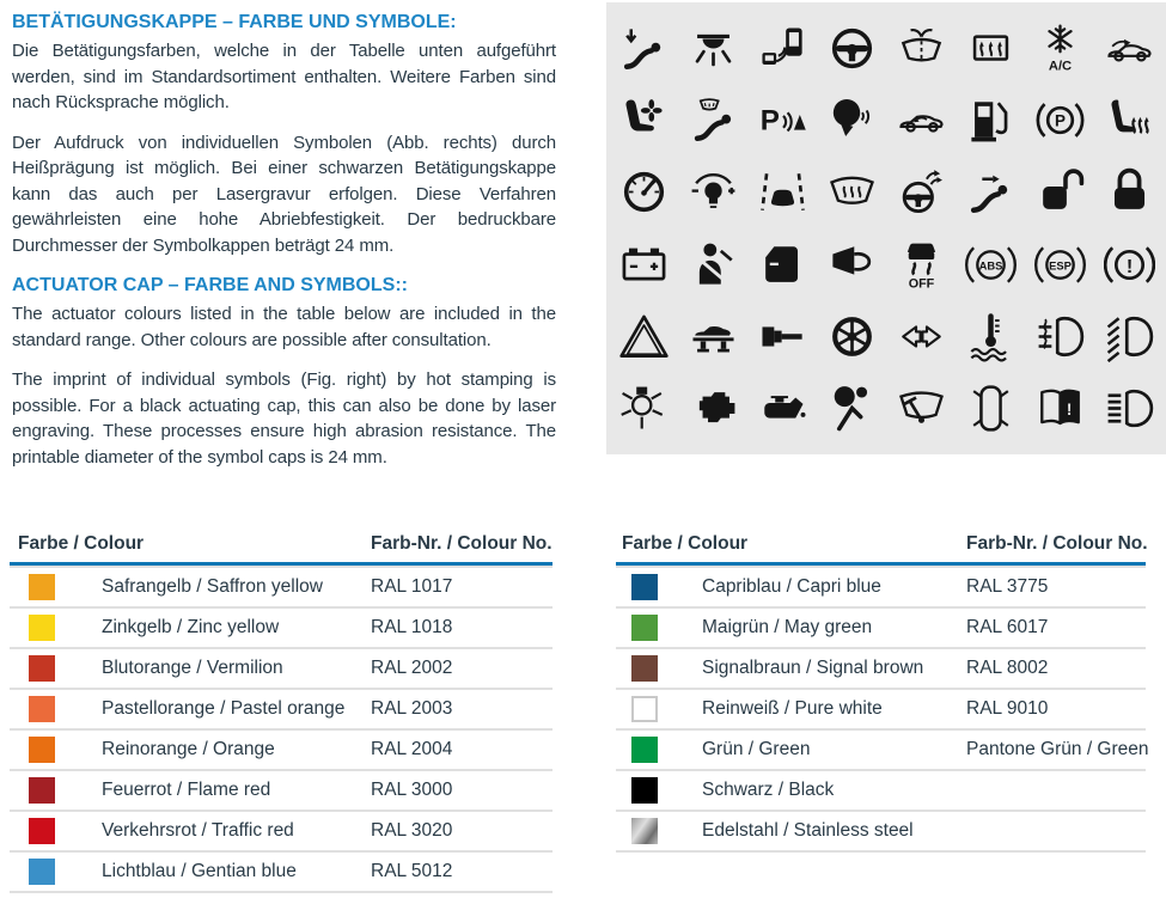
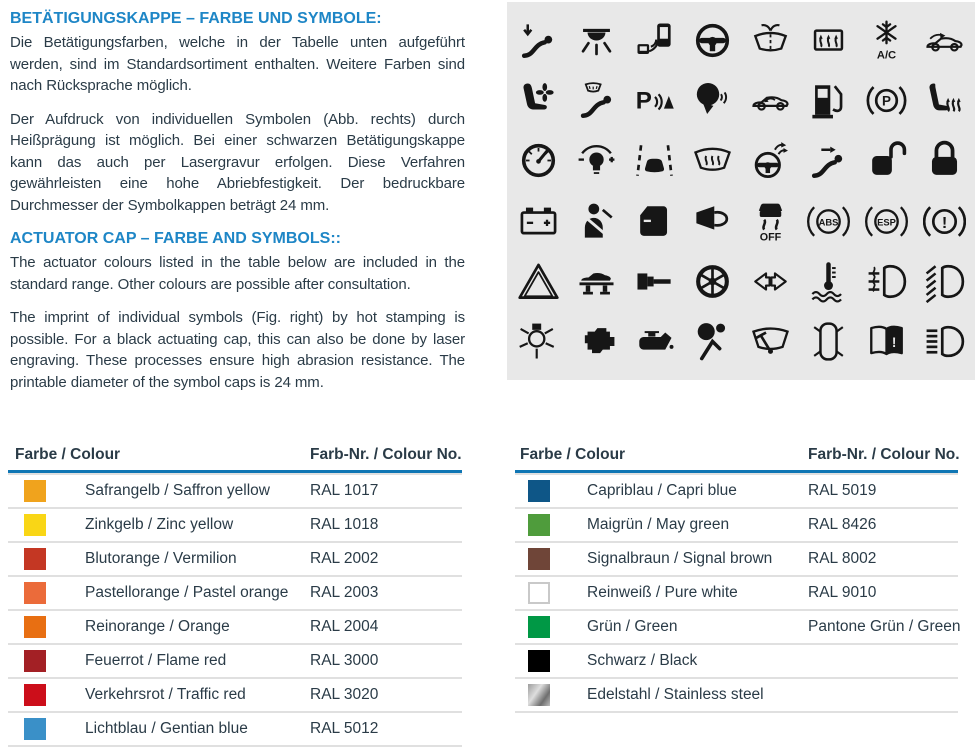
  BETÄTIGUNGSKAPPE – FARBE UND SYMBOLE:
  Die Betätigungsfarben, welche in der Tabelle unten aufgeführt werden, sind im Standardsortiment enthalten. Weitere Farben sind nach Rücksprache möglich.
  Der Aufdruck von individuellen Symbolen (Abb. rechts) durch Heißprägung ist möglich. Bei einer schwarzen Betätigungskappe kann das auch per Lasergravur erfolgen. Diese Verfahren gewährleisten eine hohe Abriebfestigkeit. Der bedruckbare Durchmesser der Symbolkappen beträgt 24 mm.
  ACTUATOR CAP – FARBE AND SYMBOLS::
  The actuator colours listed in the table below are included in the standard range. Other colours are possible after consultation.
  The imprint of individual symbols (Fig. right) by hot stamping is possible. For a black actuating cap, this can also be done by laser engraving. These processes ensure high abrasion resistance. The printable diameter of the symbol caps is 24 mm.
  A/C
  P
  P
  OFF
  ABS
  ESP
  !
  !
  Farbe / Colour
  Farb-Nr. / Colour No.
  Safrangelb / Saffron yellow
  RAL 1017
  Zinkgelb / Zinc yellow
  RAL 1018
  Blutorange / Vermilion
  RAL 2002
  Pastellorange / Pastel orange
  RAL 2003
  Reinorange / Orange
  RAL 2004
  Feuerrot / Flame red
  RAL 3000
  Verkehrsrot / Traffic red
  RAL 3020
  Lichtblau / Gentian blue
  RAL 5012
  Farbe / Colour
  Farb-Nr. / Colour No.
  Capriblau / Capri blue
- RAL 3775
+ RAL 5019
  Maigrün / May green
- RAL 6017
+ RAL 8426
  Signalbraun / Signal brown
  RAL 8002
  Reinweiß / Pure white
  RAL 9010
  Grün / Green
  Pantone Grün / Green
  Schwarz / Black
  Edelstahl / Stainless steel
